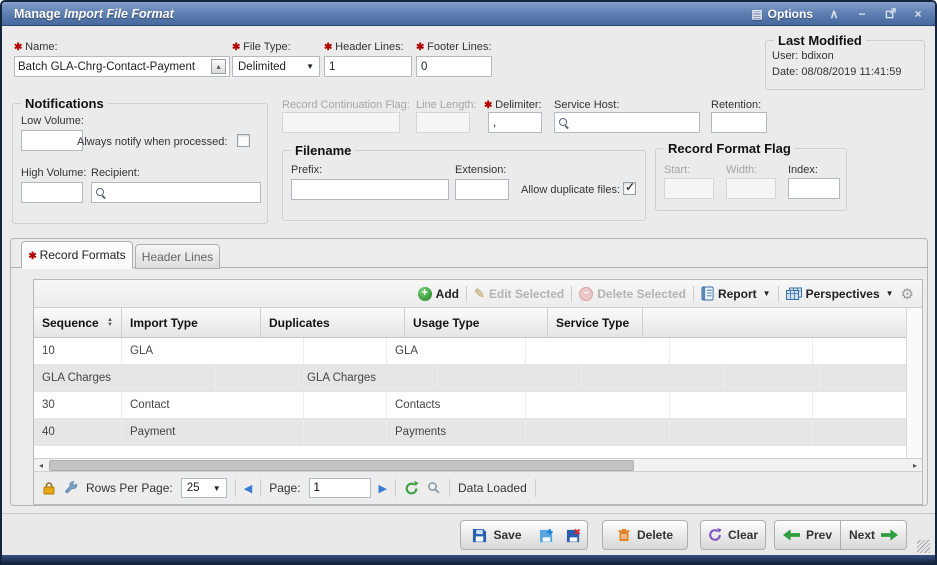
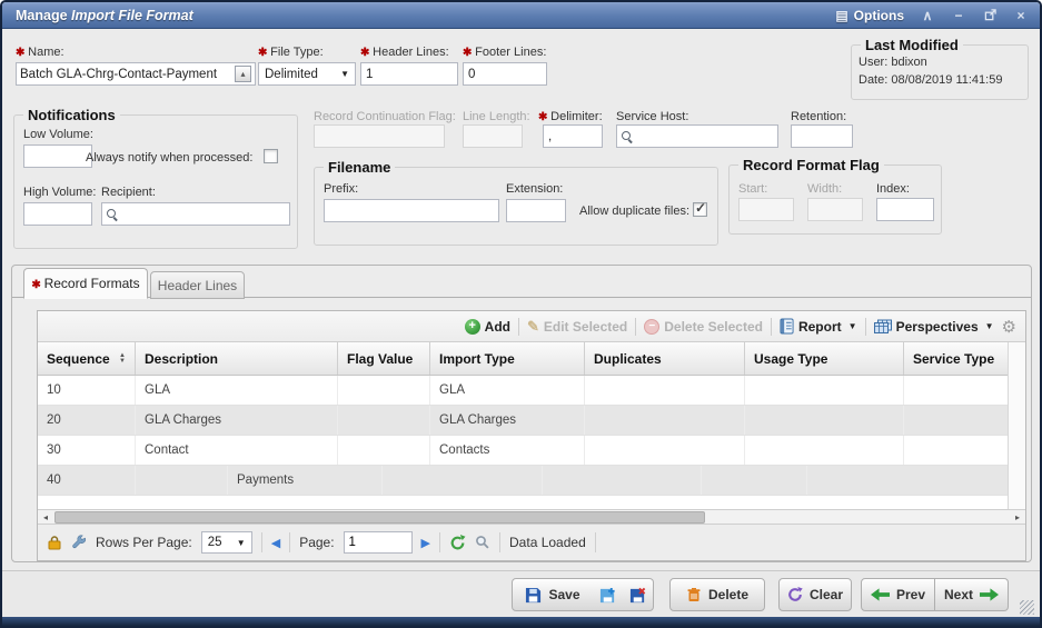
  Manage Import File Format
  ▤
  Options
  ∧
  −
  ×
  Name:
  Batch GLA-Chrg-Contact-Payment
  ▴
  File Type:
  Delimited
  ▼
  Header Lines:
  1
  Footer Lines:
  0
  Last Modified
  User: bdixon
  Date: 08/08/2019 11:41:59
  Notifications
  Low Volume:
  Always notify when processed:
  High Volume:
  Recipient:
  Record Continuation Flag:
  Line Length:
  Delimiter:
  ,
  Service Host:
  Retention:
  Filename
  Prefix:
  Extension:
  Allow duplicate files:
  Record Format Flag
  Start:
  Width:
  Index:
  Record Formats
  Header Lines
  +
  Add
  ✎
  Edit Selected
  −
  Delete Selected
  Report
  ▼
  Perspectives
  ▼
  ⚙
  Sequence
+ Description
+ Flag Value
  Import Type
  Duplicates
  Usage Type
  Service Type
  10
  GLA
  GLA
+ 20
  GLA Charges
  GLA Charges
  30
  Contact
  Contacts
  40
- Payment
  Payments
  ◂
  ▸
  Rows Per Page:
  25
  ▼
  ◀
  Page:
  1
  ▶
  Data Loaded
  Save
  Delete
  Clear
  Prev
  Next
